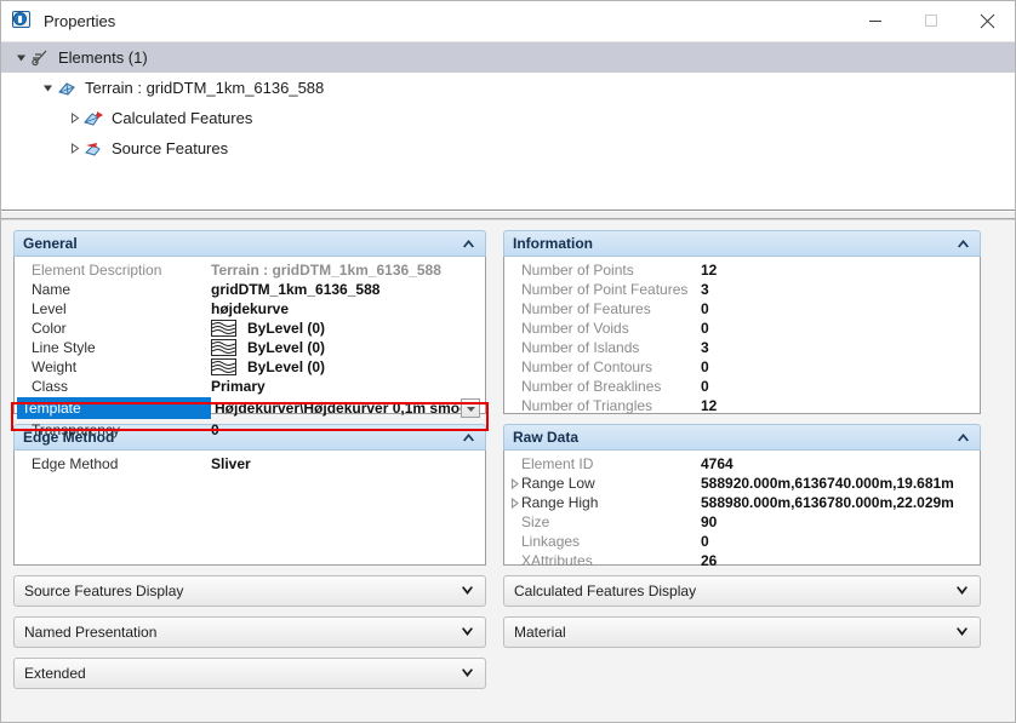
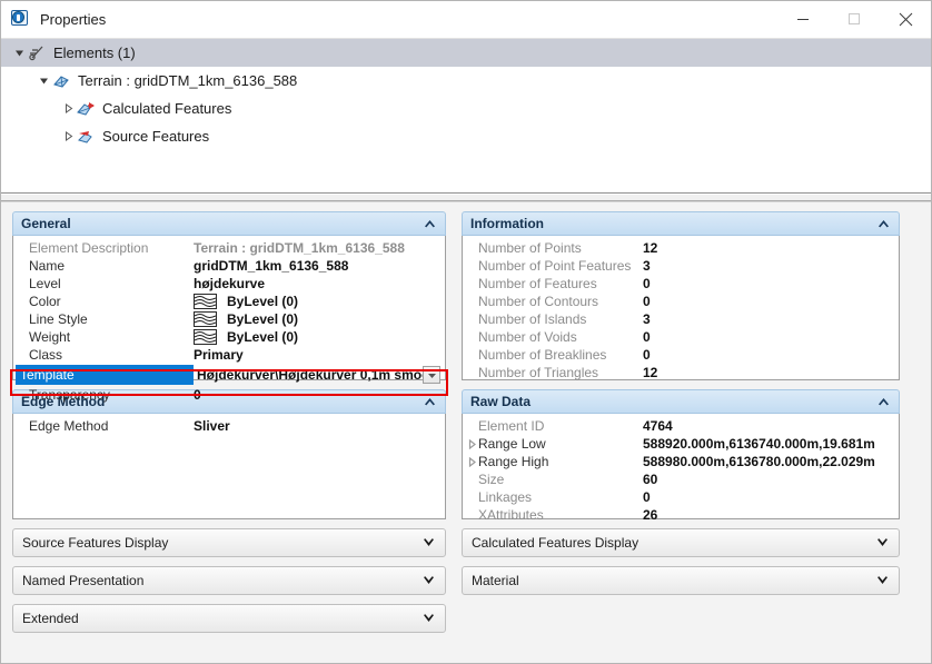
  Properties
  Elements (1)
  Terrain : gridDTM_1km_6136_588
  Calculated Features
  Source Features
  General
  Element Description
  Terrain : gridDTM_1km_6136_588
  Name
  gridDTM_1km_6136_588
  Level
  højdekurve
  Color
  ByLevel (0)
  Line Style
  ByLevel (0)
  Weight
  ByLevel (0)
  Class
  Primary
  Template
  Højdekurver\Højdekurver 0,1m smo
  Transparency
  0
  Edge Method
  Edge Method
  Sliver
  Source Features Display
  Named Presentation
  Extended
  Information
  Number of Points
  12
  Number of Point Features
  3
  Number of Features
  0
- Number of Voids
+ Number of Contours
  0
  Number of Islands
  3
- Number of Contours
+ Number of Voids
  0
  Number of Breaklines
  0
  Number of Triangles
  12
  Raw Data
  Element ID
  4764
  Range Low
  588920.000m,6136740.000m,19.681m
  Range High
  588980.000m,6136780.000m,22.029m
  Size
- 90
+ 60
  Linkages
  0
  XAttributes
  26
  Calculated Features Display
  Material
